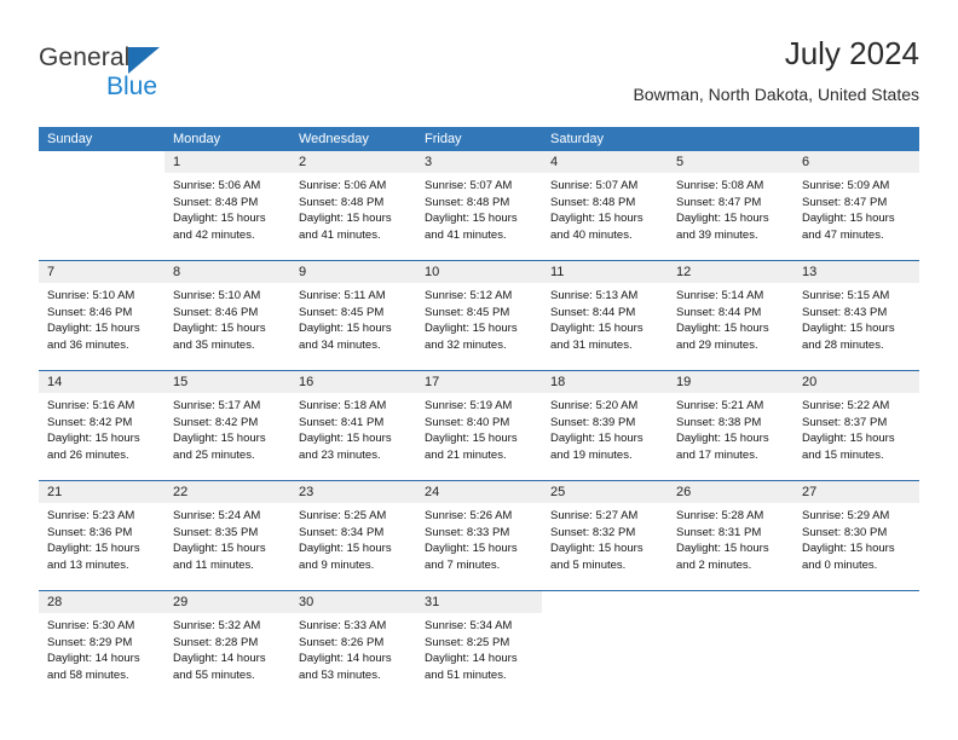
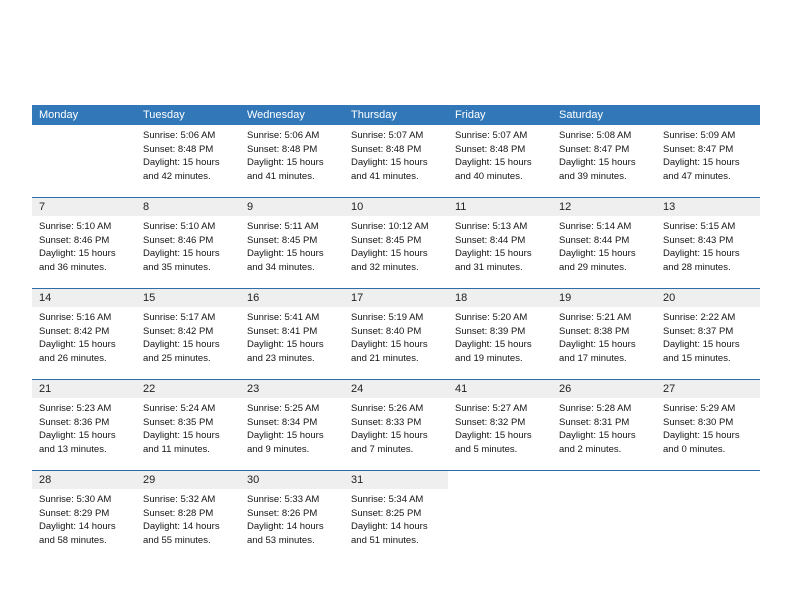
- General
- Blue
- July 2024
- Bowman, North Dakota, United States
- Sunday
  Monday
+ Tuesday
  Wednesday
+ Thursday
  Friday
  Saturday
- 1
- 2
- 3
- 4
- 5
- 6
  Sunrise: 5:06 AM
  Sunset: 8:48 PM
  Daylight: 15 hours
  and 42 minutes.
  Sunrise: 5:06 AM
  Sunset: 8:48 PM
  Daylight: 15 hours
  and 41 minutes.
  Sunrise: 5:07 AM
  Sunset: 8:48 PM
  Daylight: 15 hours
  and 41 minutes.
  Sunrise: 5:07 AM
  Sunset: 8:48 PM
  Daylight: 15 hours
  and 40 minutes.
  Sunrise: 5:08 AM
  Sunset: 8:47 PM
  Daylight: 15 hours
  and 39 minutes.
  Sunrise: 5:09 AM
  Sunset: 8:47 PM
  Daylight: 15 hours
  and 47 minutes.
  7
  8
  9
  10
  11
  12
  13
  Sunrise: 5:10 AM
  Sunset: 8:46 PM
  Daylight: 15 hours
  and 36 minutes.
  Sunrise: 5:10 AM
  Sunset: 8:46 PM
  Daylight: 15 hours
  and 35 minutes.
  Sunrise: 5:11 AM
  Sunset: 8:45 PM
  Daylight: 15 hours
  and 34 minutes.
- Sunrise: 5:12 AM
+ Sunrise: 10:12 AM
  Sunset: 8:45 PM
  Daylight: 15 hours
  and 32 minutes.
  Sunrise: 5:13 AM
  Sunset: 8:44 PM
  Daylight: 15 hours
  and 31 minutes.
  Sunrise: 5:14 AM
  Sunset: 8:44 PM
  Daylight: 15 hours
  and 29 minutes.
  Sunrise: 5:15 AM
  Sunset: 8:43 PM
  Daylight: 15 hours
  and 28 minutes.
  14
  15
  16
  17
  18
  19
  20
  Sunrise: 5:16 AM
  Sunset: 8:42 PM
  Daylight: 15 hours
  and 26 minutes.
  Sunrise: 5:17 AM
  Sunset: 8:42 PM
  Daylight: 15 hours
  and 25 minutes.
- Sunrise: 5:18 AM
+ Sunrise: 5:41 AM
  Sunset: 8:41 PM
  Daylight: 15 hours
  and 23 minutes.
  Sunrise: 5:19 AM
  Sunset: 8:40 PM
  Daylight: 15 hours
  and 21 minutes.
  Sunrise: 5:20 AM
  Sunset: 8:39 PM
  Daylight: 15 hours
  and 19 minutes.
  Sunrise: 5:21 AM
  Sunset: 8:38 PM
  Daylight: 15 hours
  and 17 minutes.
- Sunrise: 5:22 AM
+ Sunrise: 2:22 AM
  Sunset: 8:37 PM
  Daylight: 15 hours
  and 15 minutes.
  21
  22
  23
  24
- 25
+ 41
  26
  27
  Sunrise: 5:23 AM
  Sunset: 8:36 PM
  Daylight: 15 hours
  and 13 minutes.
  Sunrise: 5:24 AM
  Sunset: 8:35 PM
  Daylight: 15 hours
  and 11 minutes.
  Sunrise: 5:25 AM
  Sunset: 8:34 PM
  Daylight: 15 hours
  and 9 minutes.
  Sunrise: 5:26 AM
  Sunset: 8:33 PM
  Daylight: 15 hours
  and 7 minutes.
  Sunrise: 5:27 AM
  Sunset: 8:32 PM
  Daylight: 15 hours
  and 5 minutes.
  Sunrise: 5:28 AM
  Sunset: 8:31 PM
  Daylight: 15 hours
  and 2 minutes.
  Sunrise: 5:29 AM
  Sunset: 8:30 PM
  Daylight: 15 hours
  and 0 minutes.
  28
  29
  30
  31
  Sunrise: 5:30 AM
  Sunset: 8:29 PM
  Daylight: 14 hours
  and 58 minutes.
  Sunrise: 5:32 AM
  Sunset: 8:28 PM
  Daylight: 14 hours
  and 55 minutes.
  Sunrise: 5:33 AM
  Sunset: 8:26 PM
  Daylight: 14 hours
  and 53 minutes.
  Sunrise: 5:34 AM
  Sunset: 8:25 PM
  Daylight: 14 hours
  and 51 minutes.
